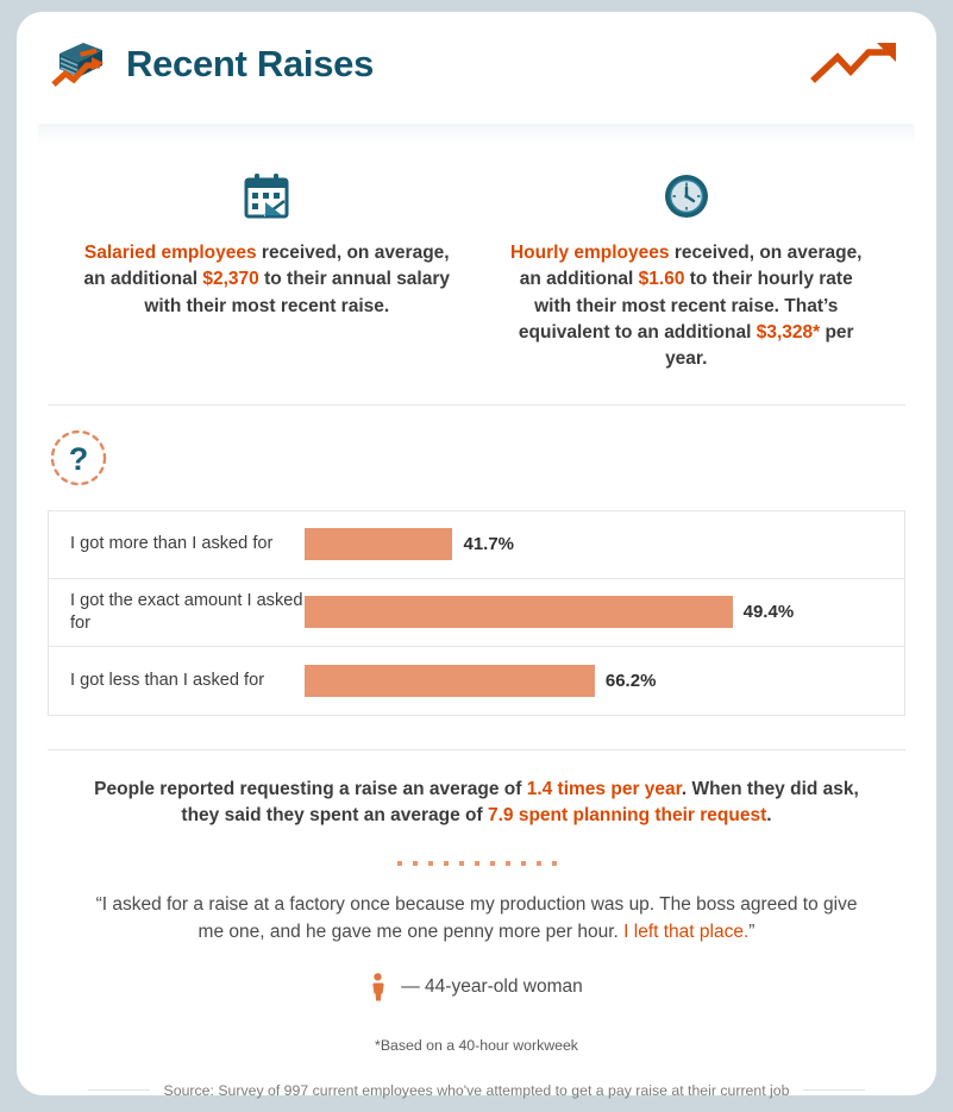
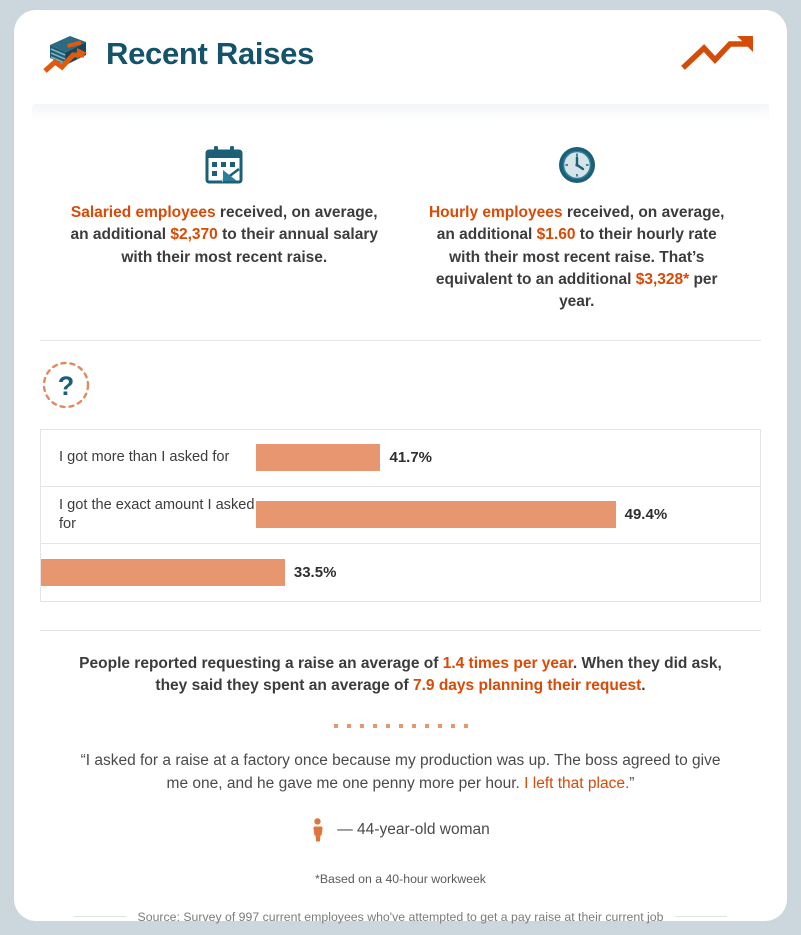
  Recent Raises
  Salaried employees received, on average, an additional $2,370 to their annual salary with their most recent raise.
  Hourly employees received, on average, an additional $1.60 to their hourly rate with their most recent raise. That’s equivalent to an additional $3,328* per year.
  ?
  I got more than I asked for
  41.7%
  I got the exact amount I asked for
  49.4%
- I got less than I asked for
- 66.2%
+ 33.5%
- People reported requesting a raise an average of 1.4 times per year. When they did ask, they said they spent an average of 7.9 spent planning their request.
+ People reported requesting a raise an average of 1.4 times per year. When they did ask, they said they spent an average of 7.9 days planning their request.
  “I asked for a raise at a factory once because my production was up. The boss agreed to give me one, and he gave me one penny more per hour. I left that place.”
  — 44-year-old woman
  *Based on a 40-hour workweek
  Source: Survey of 997 current employees who've attempted to get a pay raise at their current job
